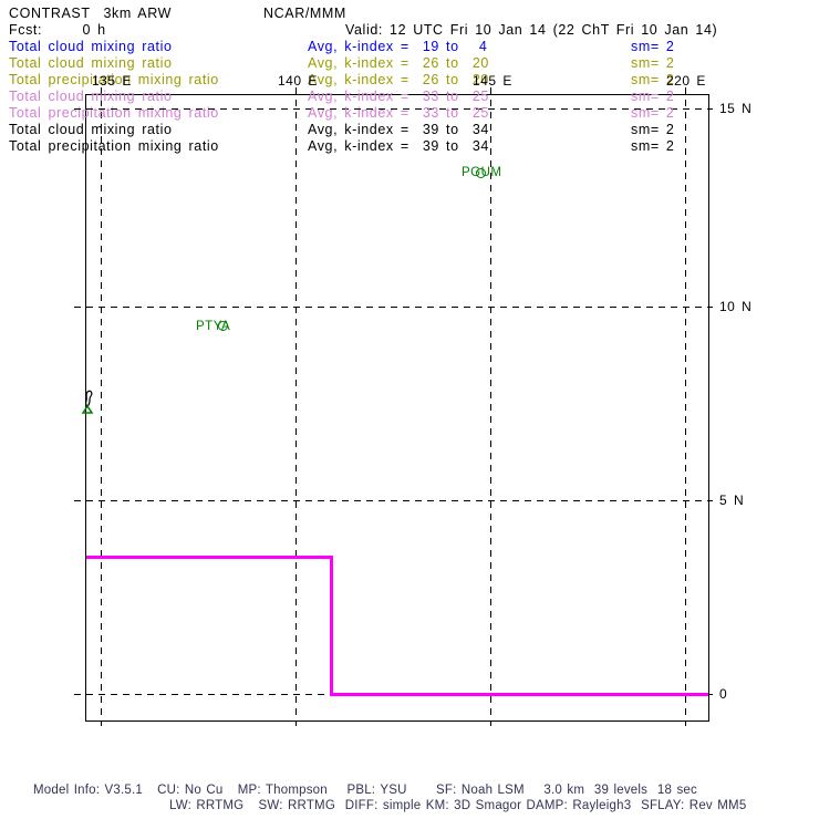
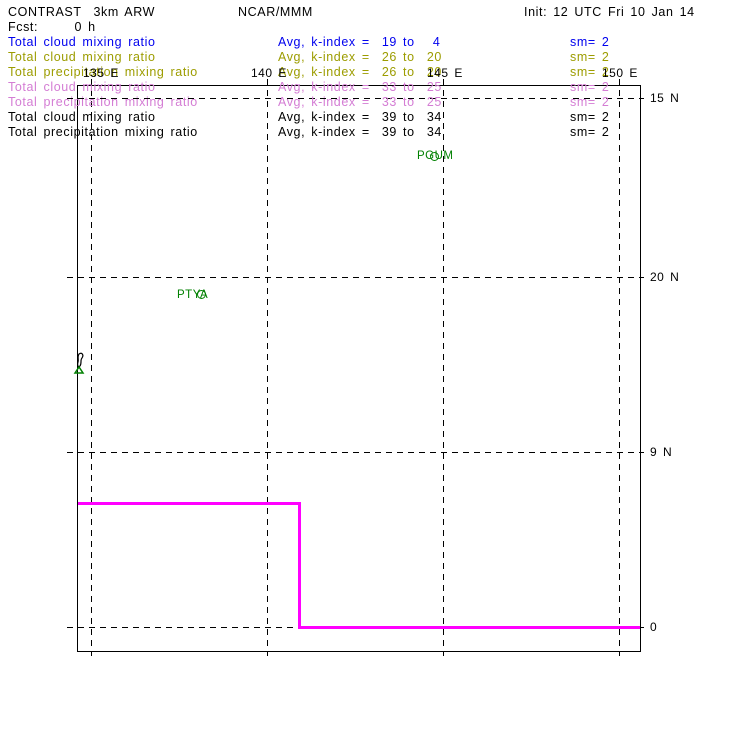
  PGUM
  PTYA
  CONTRAST 3km ARW
  NCAR/MMM
+ Init: 12 UTC Fri 10 Jan 14
  Fcst: 0 h
- Valid: 12 UTC Fri 10 Jan 14 (22 ChT Fri 10 Jan 14)
  Total cloud mixing ratio
  Avg, k-index = 19 to 4
  sm= 2
  Total cloud mixing ratio
  Avg, k-index = 26 to 20
  sm= 2
  Total precipitation mixing ratio
  Avg, k-index = 26 to 20
  sm= 2
  Total cloud mixing ratio
  Avg, k-index = 33 to 25
  sm= 2
  Total precipitation mixing ratio
  Avg, k-index = 33 to 25
  sm= 2
  Total cloud mixing ratio
  Avg, k-index = 39 to 34
  sm= 2
  Total precipitation mixing ratio
  Avg, k-index = 39 to 34
  sm= 2
  135 E
  140 E
  145 E
- 220 E
+ 150 E
  15 N
- 10 N
+ 20 N
- 5 N
+ 9 N
  0
- Model Info: V3.5.1 CU: No Cu MP: Thompson PBL: YSU SF: Noah LSM 3.0 km 39 levels 18 sec
- LW: RRTMG SW: RRTMG DIFF: simple KM: 3D Smagor DAMP: Rayleigh3 SFLAY: Rev MM5
